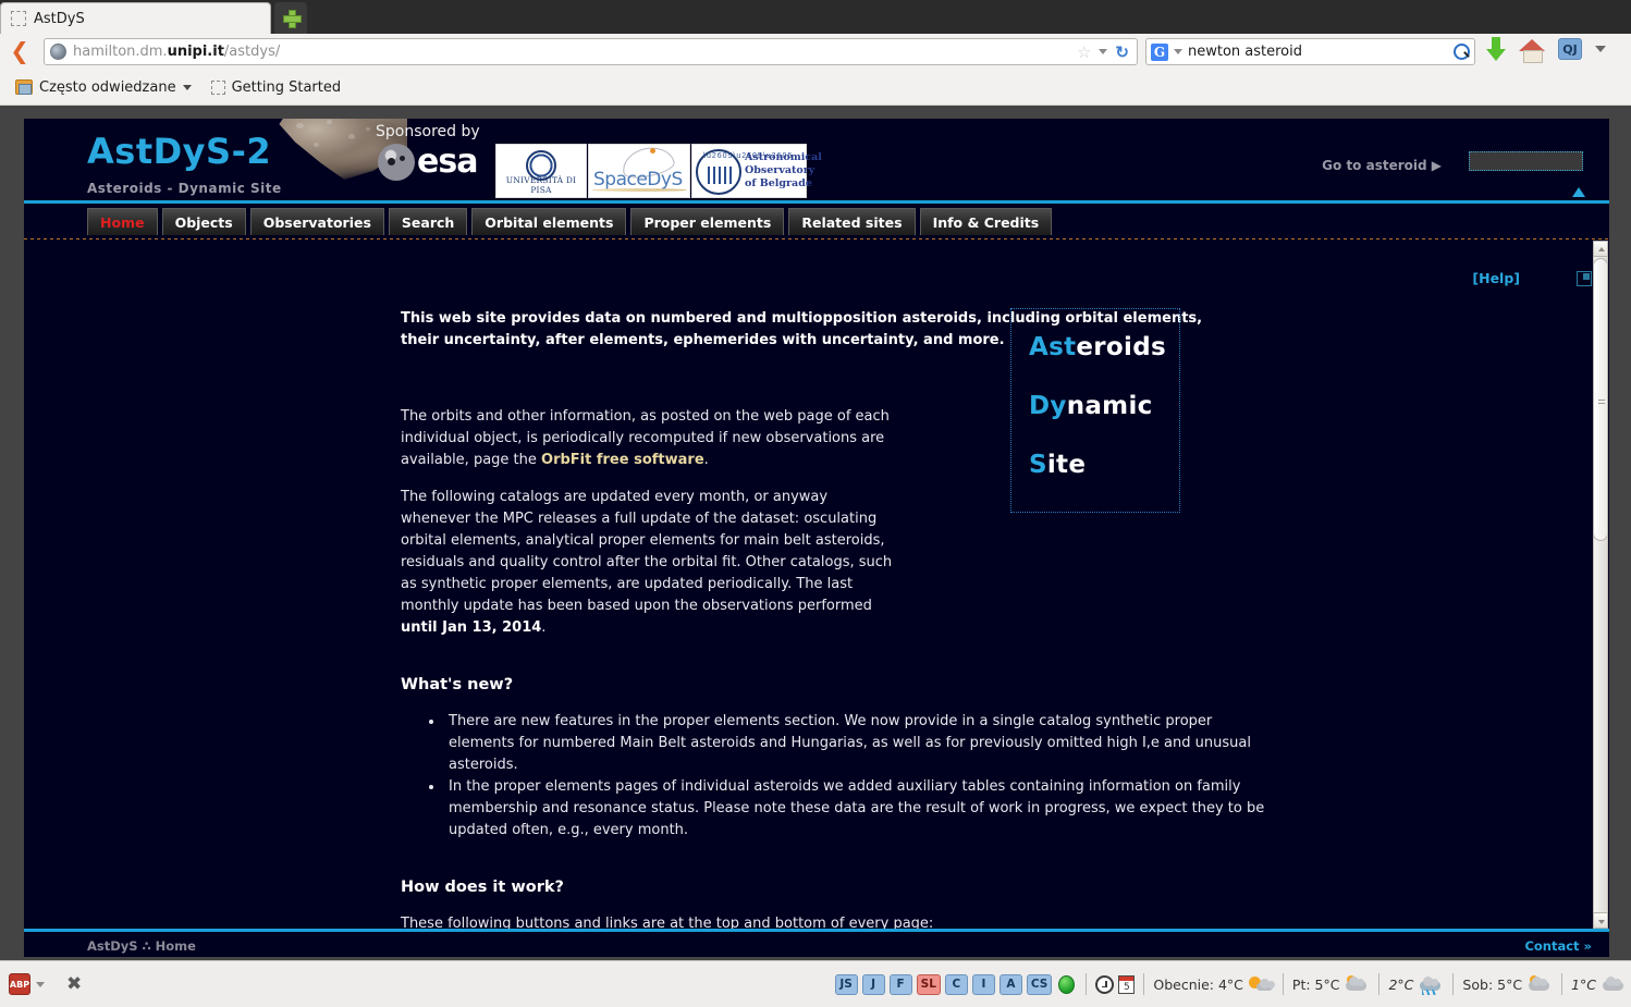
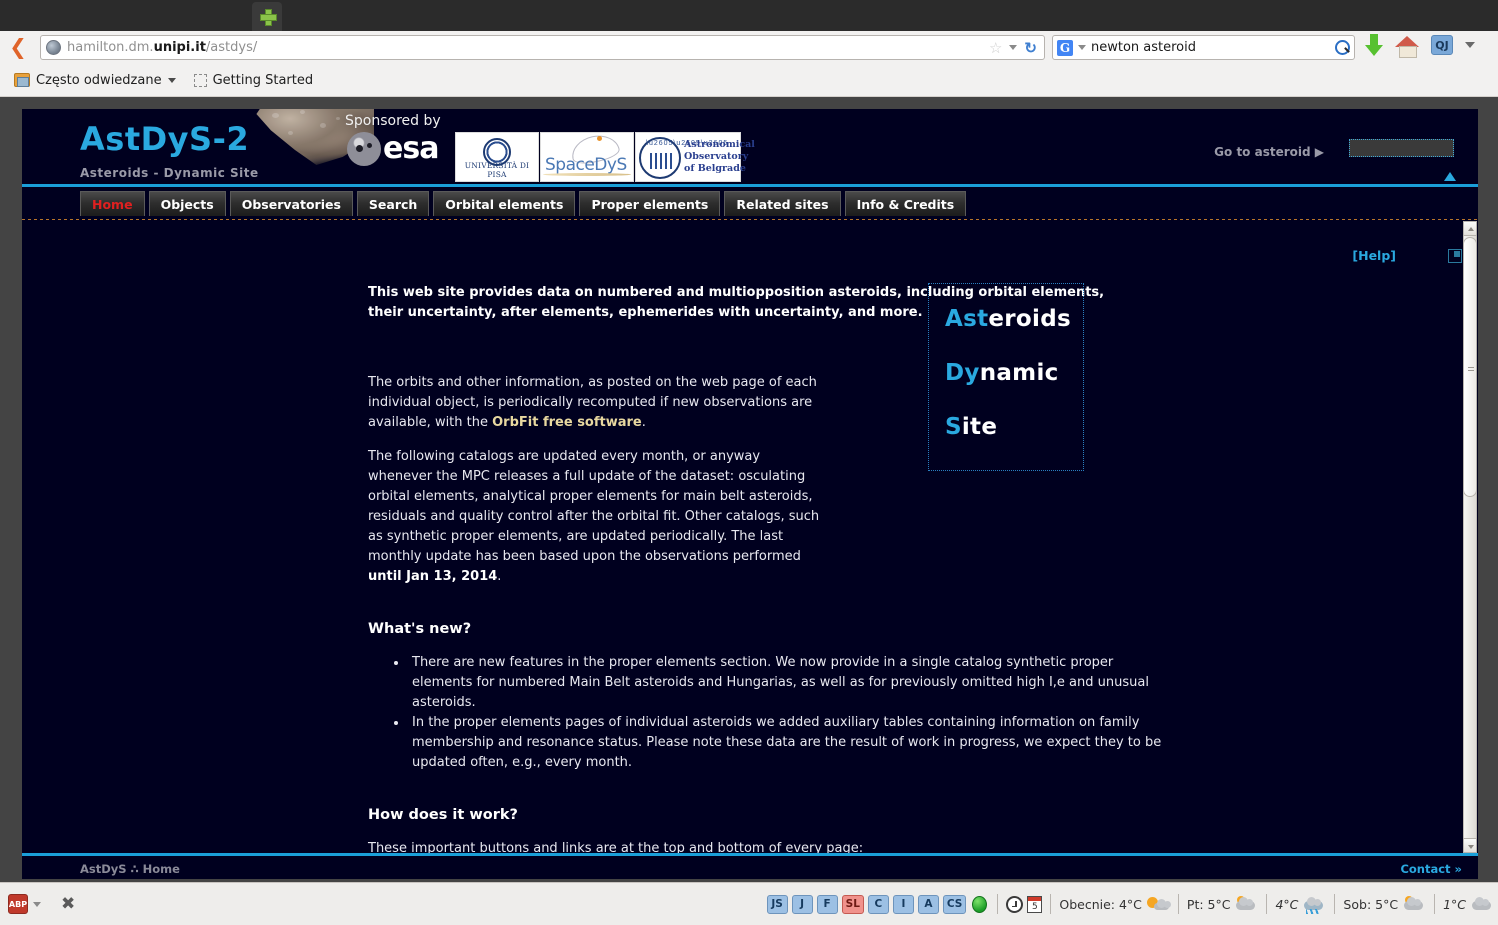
- AstDyS
  ❮
  hamilton.dm.unipi.it/astdys/
  ☆
  ↻
  G
  newton asteroid
  QJ
  Często odwiedzane
  Getting Started
  AstDyS-2
  Sponsored by
  esa
  UNIVERSITÀ DI PISA
  SpaceDyS
  Astronomical
  Observatory
  of Belgrade
  Go to asteroid ▶
  Asteroids - Dynamic Site
  Home
  Objects
  Observatories
  Search
  Orbital elements
  Proper elements
  Related sites
  Info & Credits
  [Help]
  This web site provides data on numbered and multiopposition asteroids, including orbital elements, their uncertainty, after elements, ephemerides with uncertainty, and more.
  Asteroids
  Dynamic
  Site
- The orbits and other information, as posted on the web page of each individual object, is periodically recomputed if new observations are available, page the OrbFit free software.
+ The orbits and other information, as posted on the web page of each individual object, is periodically recomputed if new observations are available, with the OrbFit free software.
  The following catalogs are updated every month, or anyway whenever the MPC releases a full update of the dataset: osculating orbital elements, analytical proper elements for main belt asteroids, residuals and quality control after the orbital fit. Other catalogs, such as synthetic proper elements, are updated periodically. The last monthly update has been based upon the observations performed until Jan 13, 2014.
  What's new?
  There are new features in the proper elements section. We now provide in a single catalog synthetic proper elements for numbered Main Belt asteroids and Hungarias, as well as for previously omitted high I,e and unusual asteroids.
  In the proper elements pages of individual asteroids we added auxiliary tables containing information on family membership and resonance status. Please note these data are the result of work in progress, we expect they to be updated often, e.g., every month.
  How does it work?
- These following buttons and links are at the top and bottom of every page:
+ These important buttons and links are at the top and bottom of every page:
  AstDyS ∴ Home
  Contact »
  ABP
  ✖
  JS
  J
  F
  SL
  C
  I
  A
  CS
  5
  Obecnie: 4°C
  Pt: 5°C
- 2°C
+ 4°C
  Sob: 5°C
  1°C
